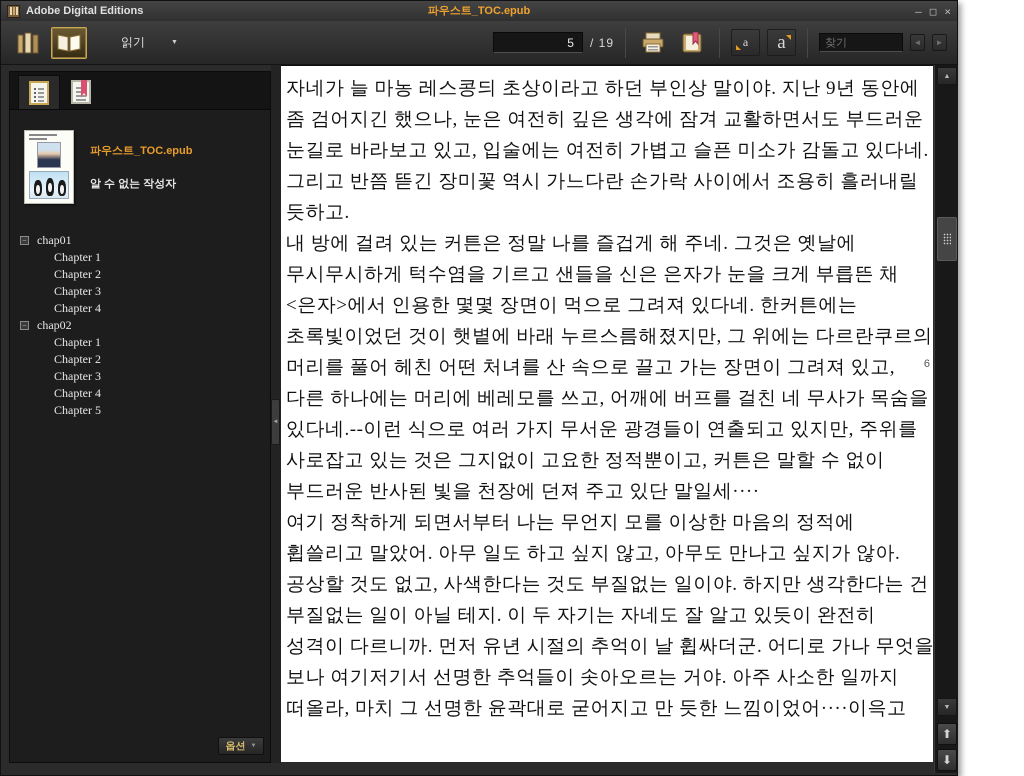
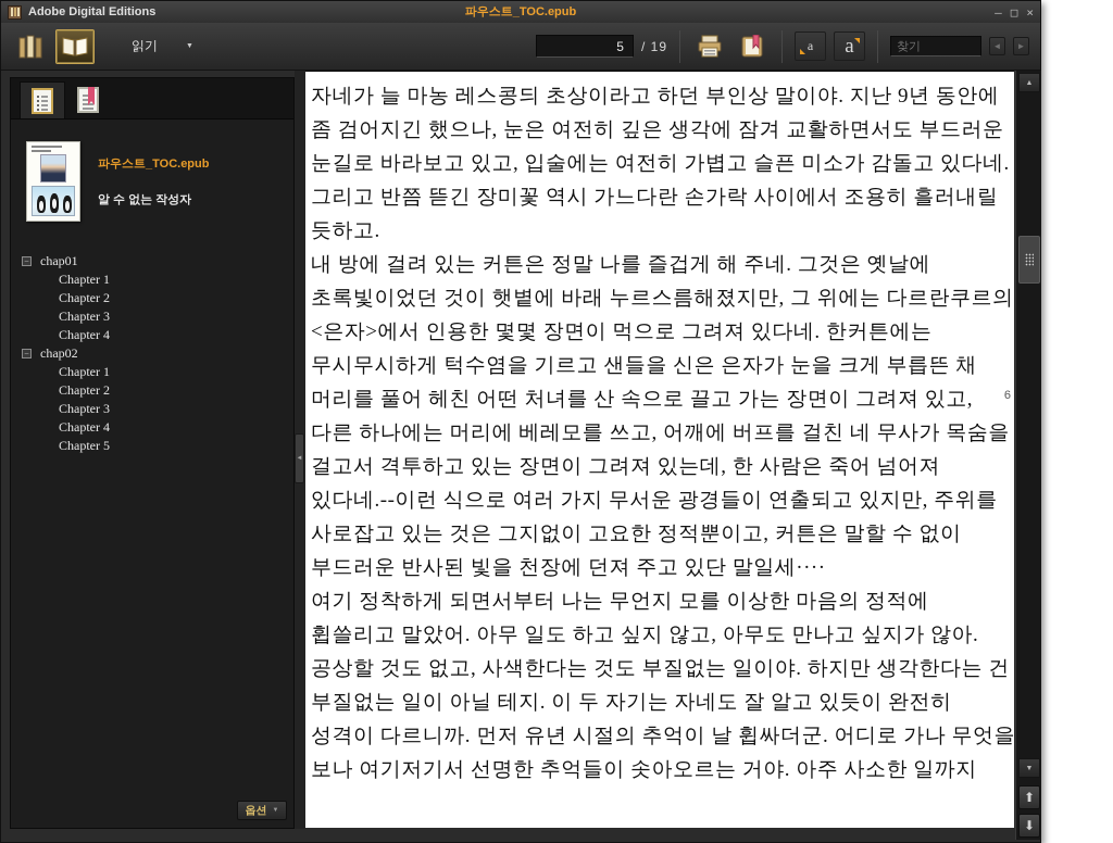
  Adobe Digital Editions
  파우스트_TOC.epub
  –
  □
  ×
  읽기
  5
  / 19
  a
  a
  찾기
  ◄
  ►
  파우스트_TOC.epub
  알 수 없는 작성자
  −
  chap01
  Chapter 1
  Chapter 2
  Chapter 3
  Chapter 4
  −
  chap02
  Chapter 1
  Chapter 2
  Chapter 3
  Chapter 4
  Chapter 5
  옵션
  자네가 늘 마농 레스콩듸 초상이라고 하던 부인상 말이야. 지난 9년 동안에
  좀 검어지긴 했으나, 눈은 여전히 깊은 생각에 잠겨 교활하면서도 부드러운
  눈길로 바라보고 있고, 입술에는 여전히 가볍고 슬픈 미소가 감돌고 있다네.
  그리고 반쯤 뜯긴 장미꽃 역시 가느다란 손가락 사이에서 조용히 흘러내릴
  듯하고.
  내 방에 걸려 있는 커튼은 정말 나를 즐겁게 해 주네. 그것은 옛날에
- 무시무시하게 턱수염을 기르고 샌들을 신은 은자가 눈을 크게 부릅뜬 채
+ 초록빛이었던 것이 햇볕에 바래 누르스름해졌지만, 그 위에는 다르란쿠르의
  <은자>에서 인용한 몇몇 장면이 먹으로 그려져 있다네. 한커튼에는
- 초록빛이었던 것이 햇볕에 바래 누르스름해졌지만, 그 위에는 다르란쿠르의
+ 무시무시하게 턱수염을 기르고 샌들을 신은 은자가 눈을 크게 부릅뜬 채
  머리를 풀어 헤친 어떤 처녀를 산 속으로 끌고 가는 장면이 그려져 있고,
  다른 하나에는 머리에 베레모를 쓰고, 어깨에 버프를 걸친 네 무사가 목숨을
+ 걸고서 격투하고 있는 장면이 그려져 있는데, 한 사람은 죽어 넘어져
  있다네.--이런 식으로 여러 가지 무서운 광경들이 연출되고 있지만, 주위를
  사로잡고 있는 것은 그지없이 고요한 정적뿐이고, 커튼은 말할 수 없이
  부드러운 반사된 빛을 천장에 던져 주고 있단 말일세····
  여기 정착하게 되면서부터 나는 무언지 모를 이상한 마음의 정적에
  휩쓸리고 말았어. 아무 일도 하고 싶지 않고, 아무도 만나고 싶지가 않아.
  공상할 것도 없고, 사색한다는 것도 부질없는 일이야. 하지만 생각한다는 건
  부질없는 일이 아닐 테지. 이 두 자기는 자네도 잘 알고 있듯이 완전히
  성격이 다르니까. 먼저 유년 시절의 추억이 날 휩싸더군. 어디로 가나 무엇을
  보나 여기저기서 선명한 추억들이 솟아오르는 거야. 아주 사소한 일까지
- 떠올라, 마치 그 선명한 윤곽대로 굳어지고 만 듯한 느낌이었어····이윽고
  6
  ⬆
  ⬇
